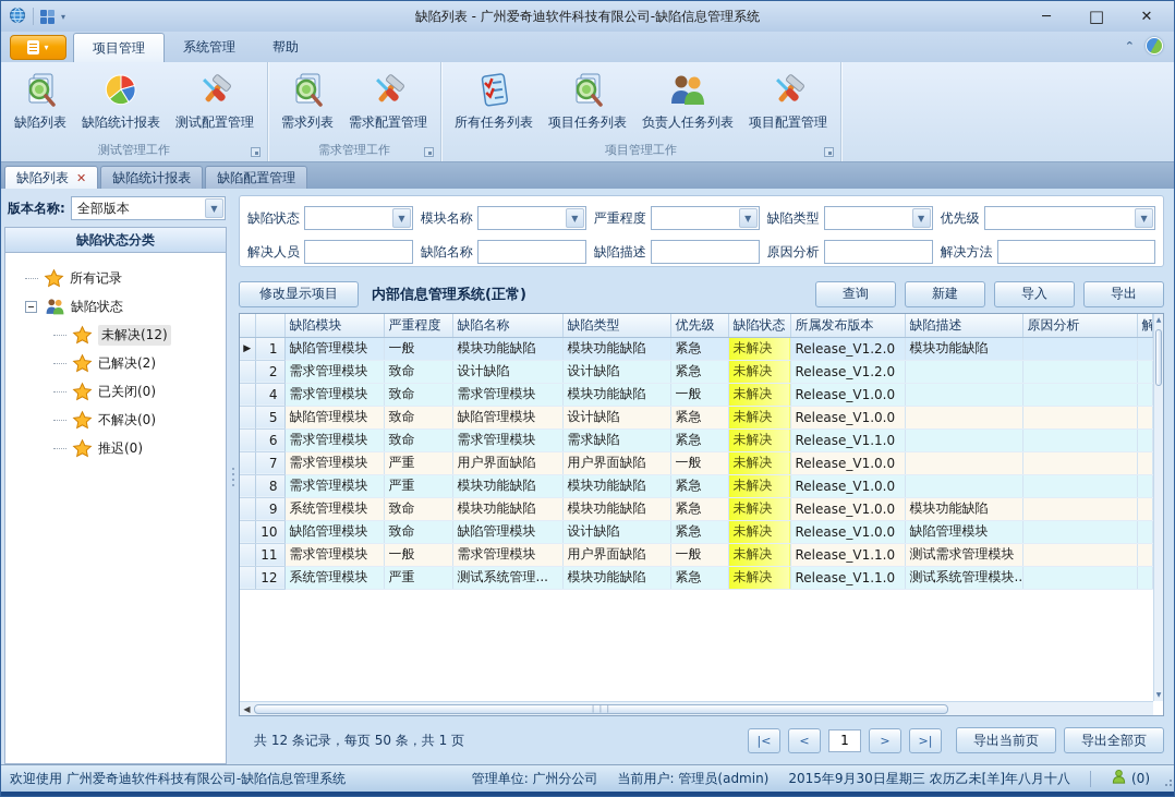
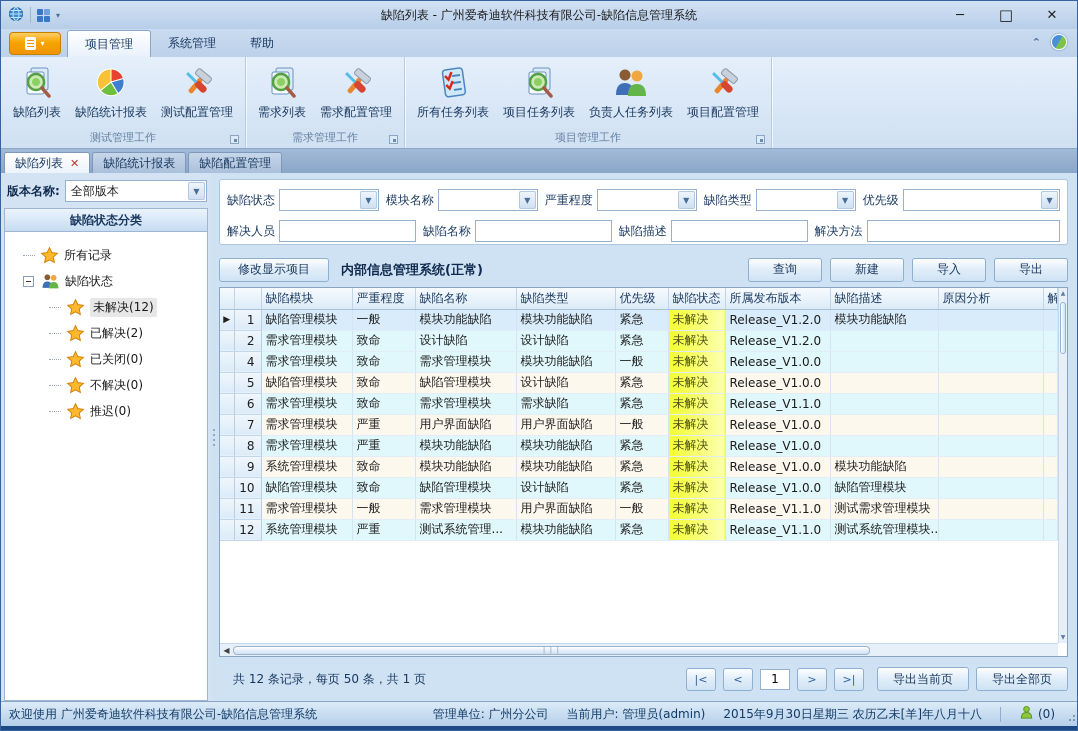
  缺陷列表 - 广州爱奇迪软件科技有限公司-缺陷信息管理系统
  ▾
  ─
  □
  ✕
  ▾
  项目管理
  系统管理
  帮助
  ⌃
  缺陷列表
  缺陷统计报表
  测试配置管理
  测试管理工作
  需求列表
  需求配置管理
  需求管理工作
  所有任务列表
  项目任务列表
  负责人任务列表
  项目配置管理
  项目管理工作
  缺陷列表
  ✕
  缺陷统计报表
  缺陷配置管理
  版本名称:
  全部版本
  ▼
  缺陷状态分类
  所有记录
  缺陷状态
  未解决(12)
  已解决(2)
  已关闭(0)
  不解决(0)
  推迟(0)
  缺陷状态
  ▼
  模块名称
  ▼
  严重程度
  ▼
  缺陷类型
  ▼
  优先级
  ▼
  解决人员
  缺陷名称
  缺陷描述
- 原因分析
  解决方法
  修改显示项目
  内部信息管理系统(正常)
  查询
  新建
  导入
  导出
  		缺陷模块	严重程度	缺陷名称	缺陷类型	优先级	缺陷状态	所属发布版本	缺陷描述	原因分析	解
  ▶	1	缺陷管理模块	一般	模块功能缺陷	模块功能缺陷	紧急	未解决	Release_V1.2.0	模块功能缺陷
  	2	需求管理模块	致命	设计缺陷	设计缺陷	紧急	未解决	Release_V1.2.0
  	4	需求管理模块	致命	需求管理模块	模块功能缺陷	一般	未解决	Release_V1.0.0
  	5	缺陷管理模块	致命	缺陷管理模块	设计缺陷	紧急	未解决	Release_V1.0.0
  	6	需求管理模块	致命	需求管理模块	需求缺陷	紧急	未解决	Release_V1.1.0
  	7	需求管理模块	严重	用户界面缺陷	用户界面缺陷	一般	未解决	Release_V1.0.0
  	8	需求管理模块	严重	模块功能缺陷	模块功能缺陷	紧急	未解决	Release_V1.0.0
  	9	系统管理模块	致命	模块功能缺陷	模块功能缺陷	紧急	未解决	Release_V1.0.0	模块功能缺陷
  	10	缺陷管理模块	致命	缺陷管理模块	设计缺陷	紧急	未解决	Release_V1.0.0	缺陷管理模块
  	11	需求管理模块	一般	需求管理模块	用户界面缺陷	一般	未解决	Release_V1.1.0	测试需求管理模块
  	12	系统管理模块	严重	测试系统管理...	模块功能缺陷	紧急	未解决	Release_V1.1.0	测试系统管理模块..
  ◀
  ❘❘❘
  共 12 条记录，每页 50 条，共 1 页
  |<
  <
  1
  >
  >|
  导出当前页
  导出全部页
  欢迎使用 广州爱奇迪软件科技有限公司-缺陷信息管理系统
  管理单位: 广州分公司
  当前用户: 管理员(admin)
  2015年9月30日星期三 农历乙未[羊]年八月十八
  (0)
